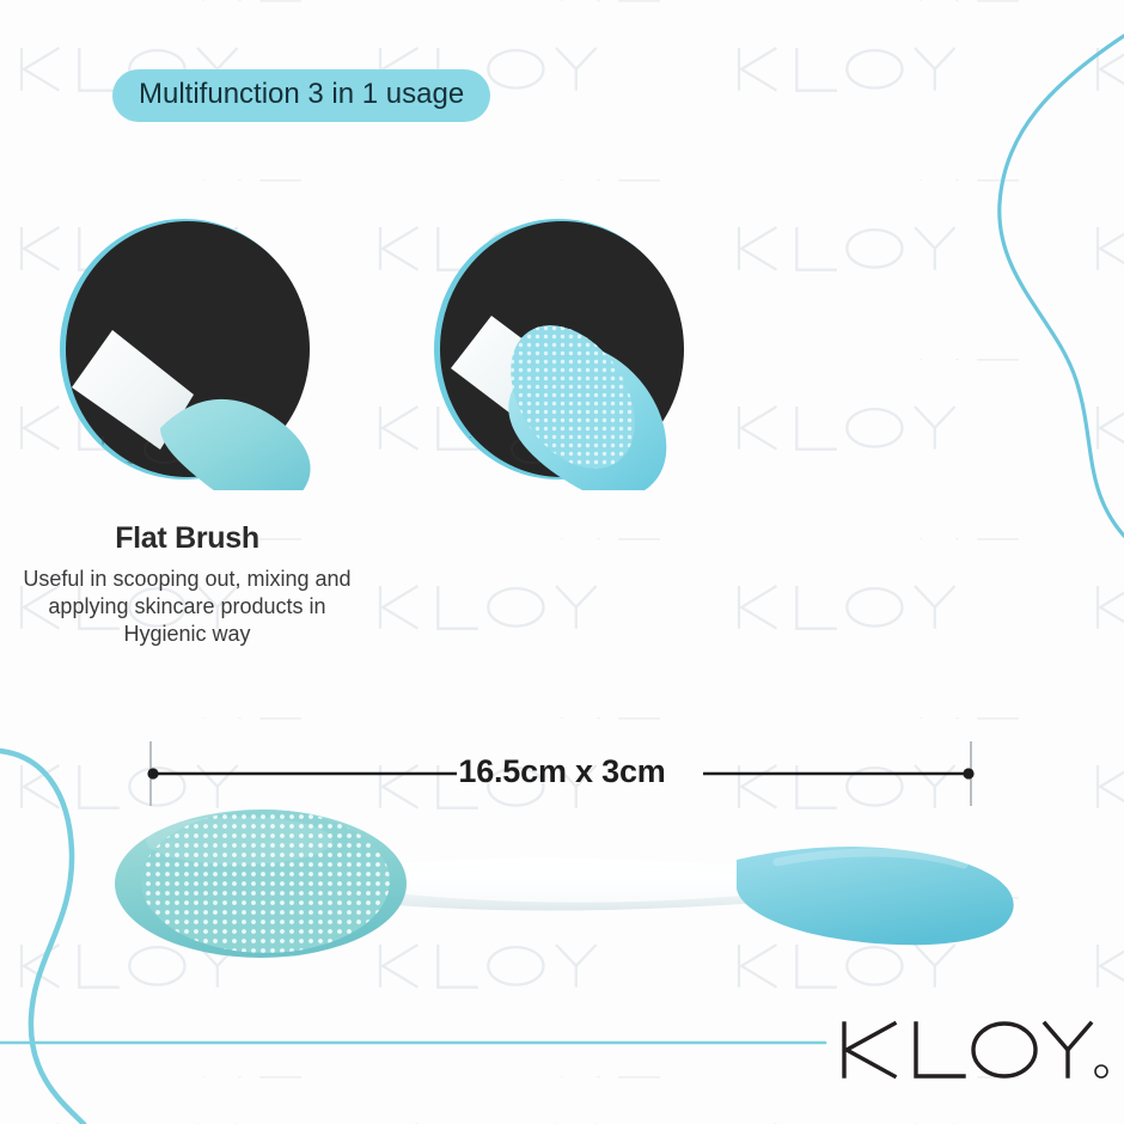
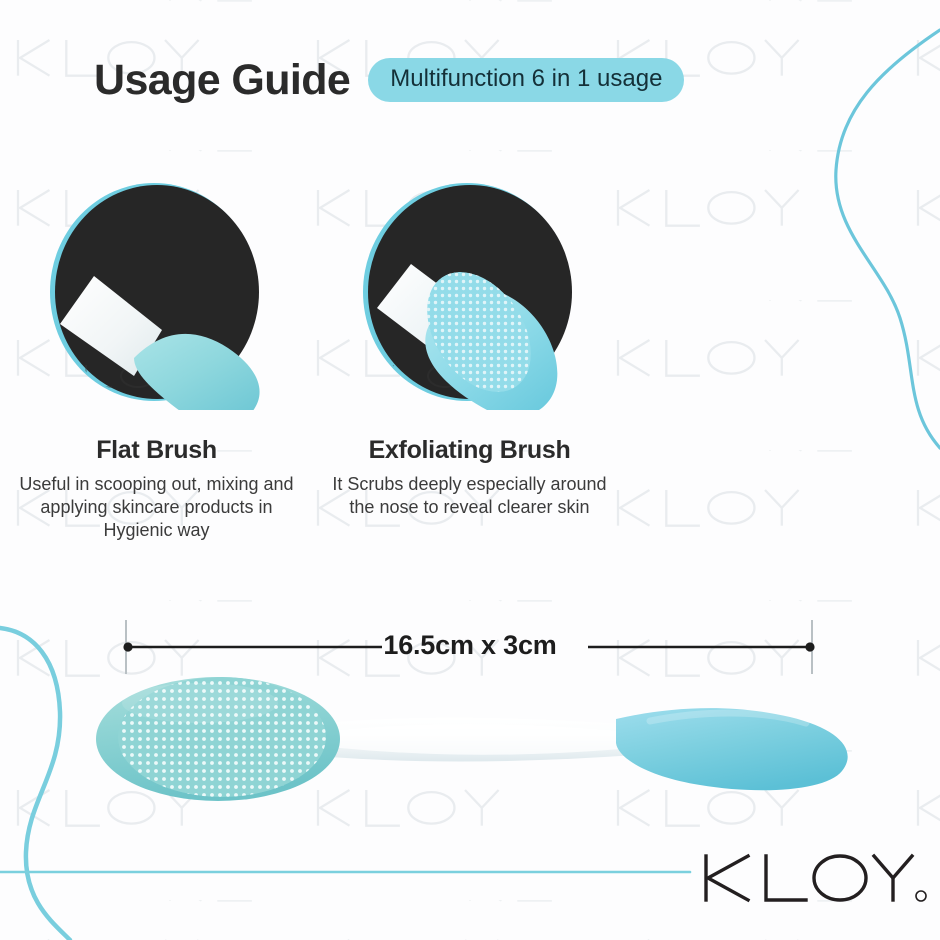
+ Usage Guide
- Multifunction 3 in 1 usage
+ Multifunction 6 in 1 usage
  Flat Brush
  Useful in scooping out, mixing and applying skincare products in Hygienic way
+ Exfoliating Brush
+ It Scrubs deeply especially around the nose to reveal clearer skin
  16.5cm x 3cm
